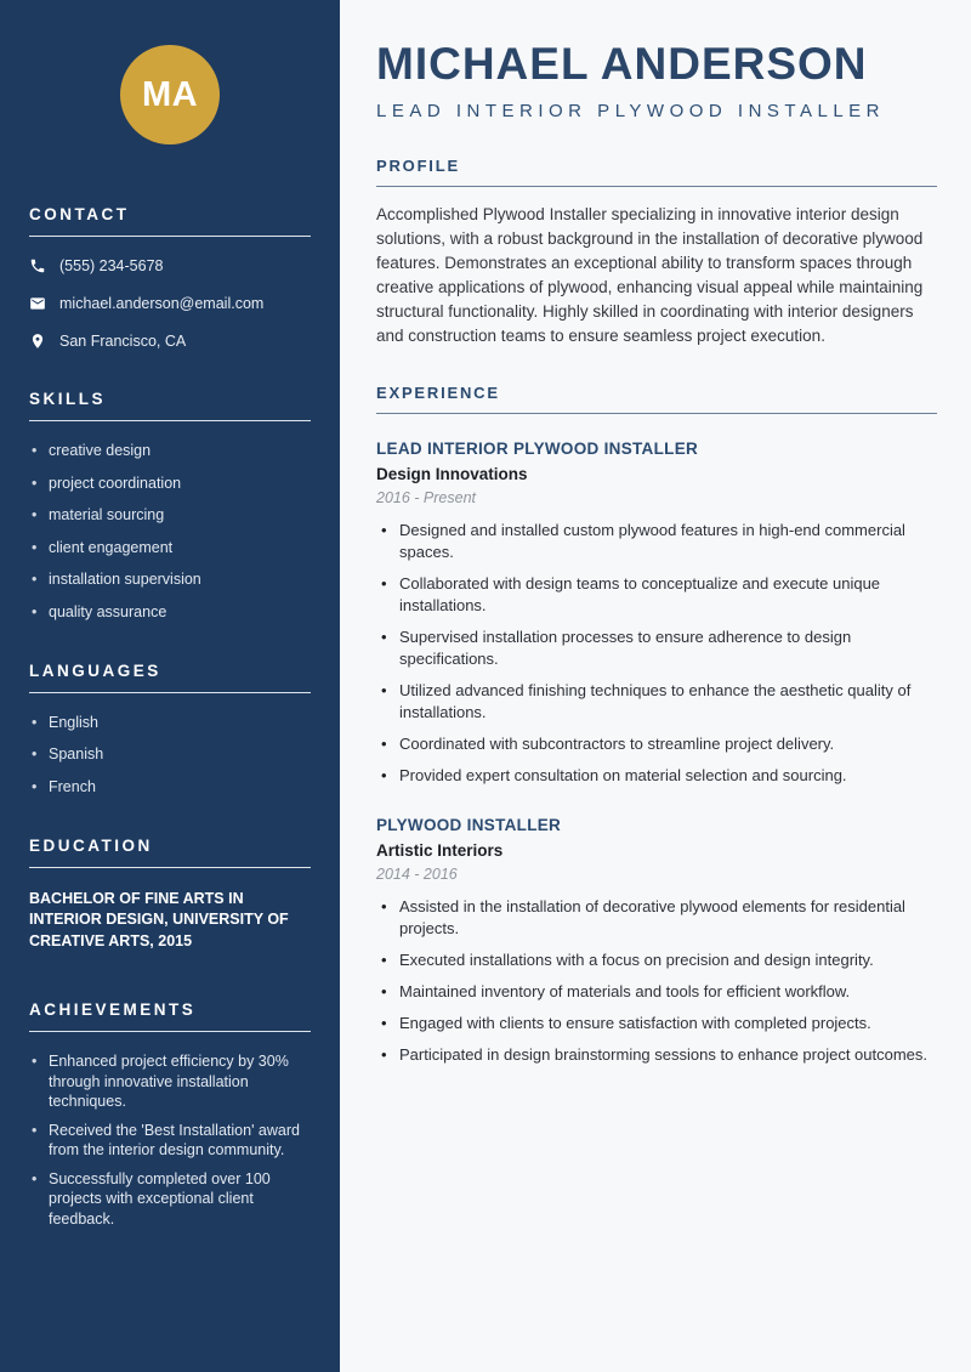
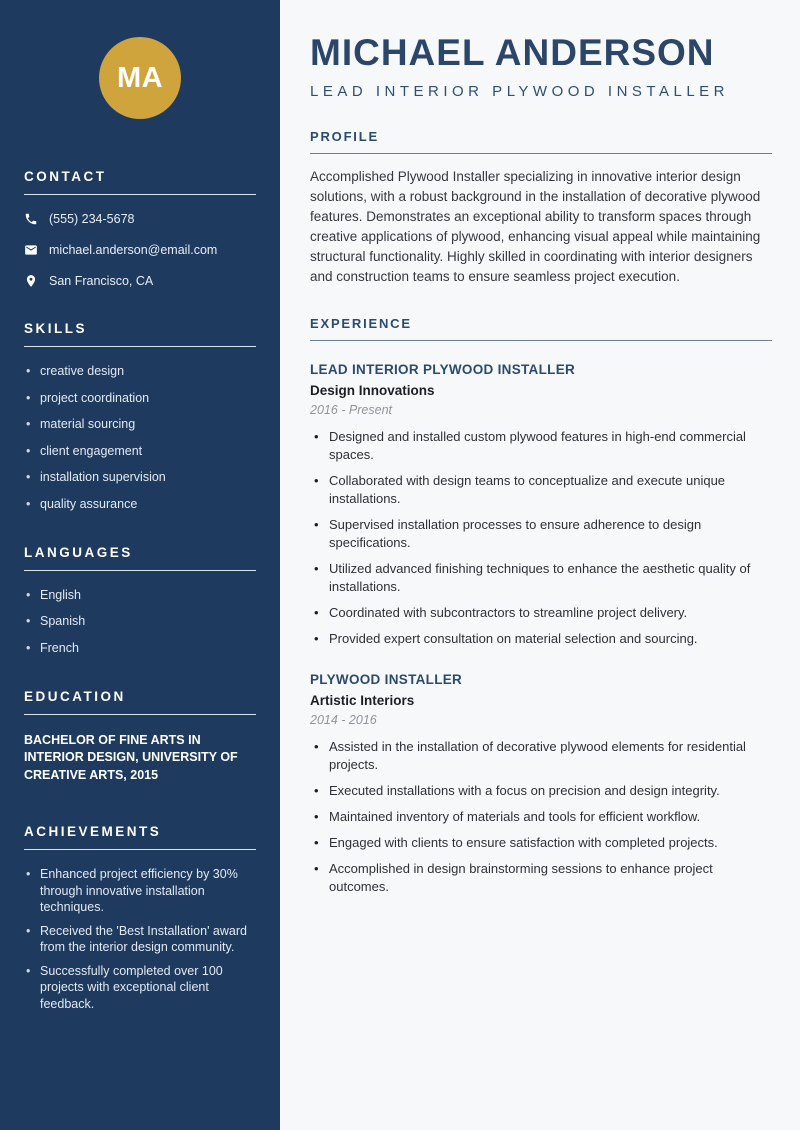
  MA
  CONTACT
  (555) 234-5678
  michael.anderson@email.com
  San Francisco, CA
  SKILLS
  creative design
  project coordination
  material sourcing
  client engagement
  installation supervision
  quality assurance
  LANGUAGES
  English
  Spanish
  French
  EDUCATION
  BACHELOR OF FINE ARTS IN INTERIOR DESIGN, UNIVERSITY OF CREATIVE ARTS, 2015
  ACHIEVEMENTS
  Enhanced project efficiency by 30% through innovative installation techniques.
  Received the 'Best Installation' award from the interior design community.
  Successfully completed over 100 projects with exceptional client feedback.
  MICHAEL ANDERSON
  LEAD INTERIOR PLYWOOD INSTALLER
  PROFILE
  Accomplished Plywood Installer specializing in innovative interior design solutions, with a robust background in the installation of decorative plywood features. Demonstrates an exceptional ability to transform spaces through creative applications of plywood, enhancing visual appeal while maintaining structural functionality. Highly skilled in coordinating with interior designers and construction teams to ensure seamless project execution.
  EXPERIENCE
  LEAD INTERIOR PLYWOOD INSTALLER
  Design Innovations
  2016 - Present
  Designed and installed custom plywood features in high-end commercial spaces.
  Collaborated with design teams to conceptualize and execute unique installations.
  Supervised installation processes to ensure adherence to design specifications.
  Utilized advanced finishing techniques to enhance the aesthetic quality of installations.
  Coordinated with subcontractors to streamline project delivery.
  Provided expert consultation on material selection and sourcing.
  PLYWOOD INSTALLER
  Artistic Interiors
  2014 - 2016
  Assisted in the installation of decorative plywood elements for residential projects.
  Executed installations with a focus on precision and design integrity.
  Maintained inventory of materials and tools for efficient workflow.
  Engaged with clients to ensure satisfaction with completed projects.
- Participated in design brainstorming sessions to enhance project outcomes.
+ Accomplished in design brainstorming sessions to enhance project outcomes.
